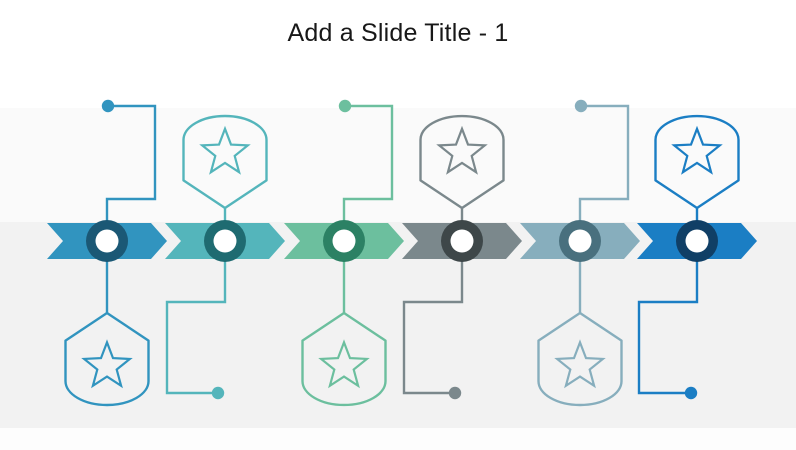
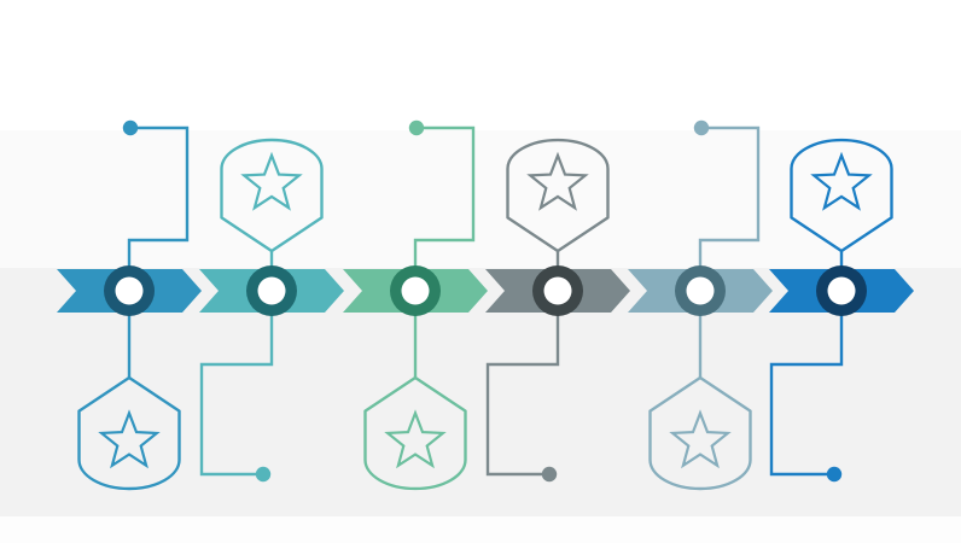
- Add a Slide Title - 1
